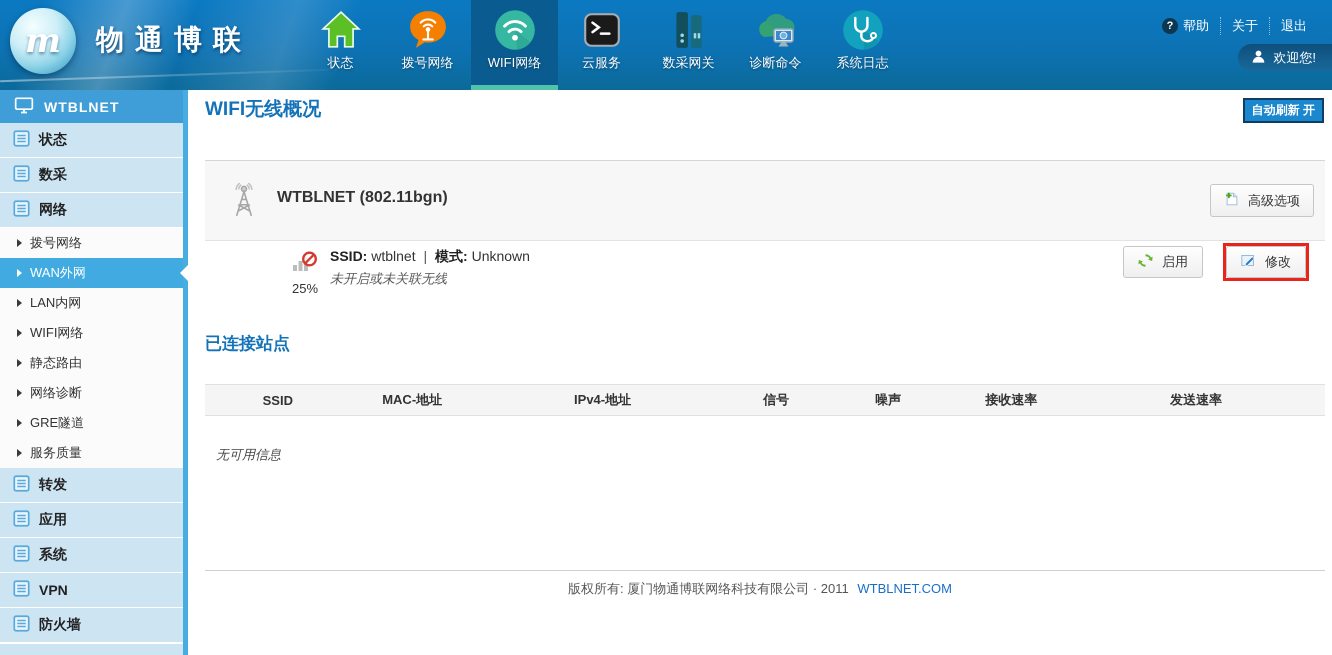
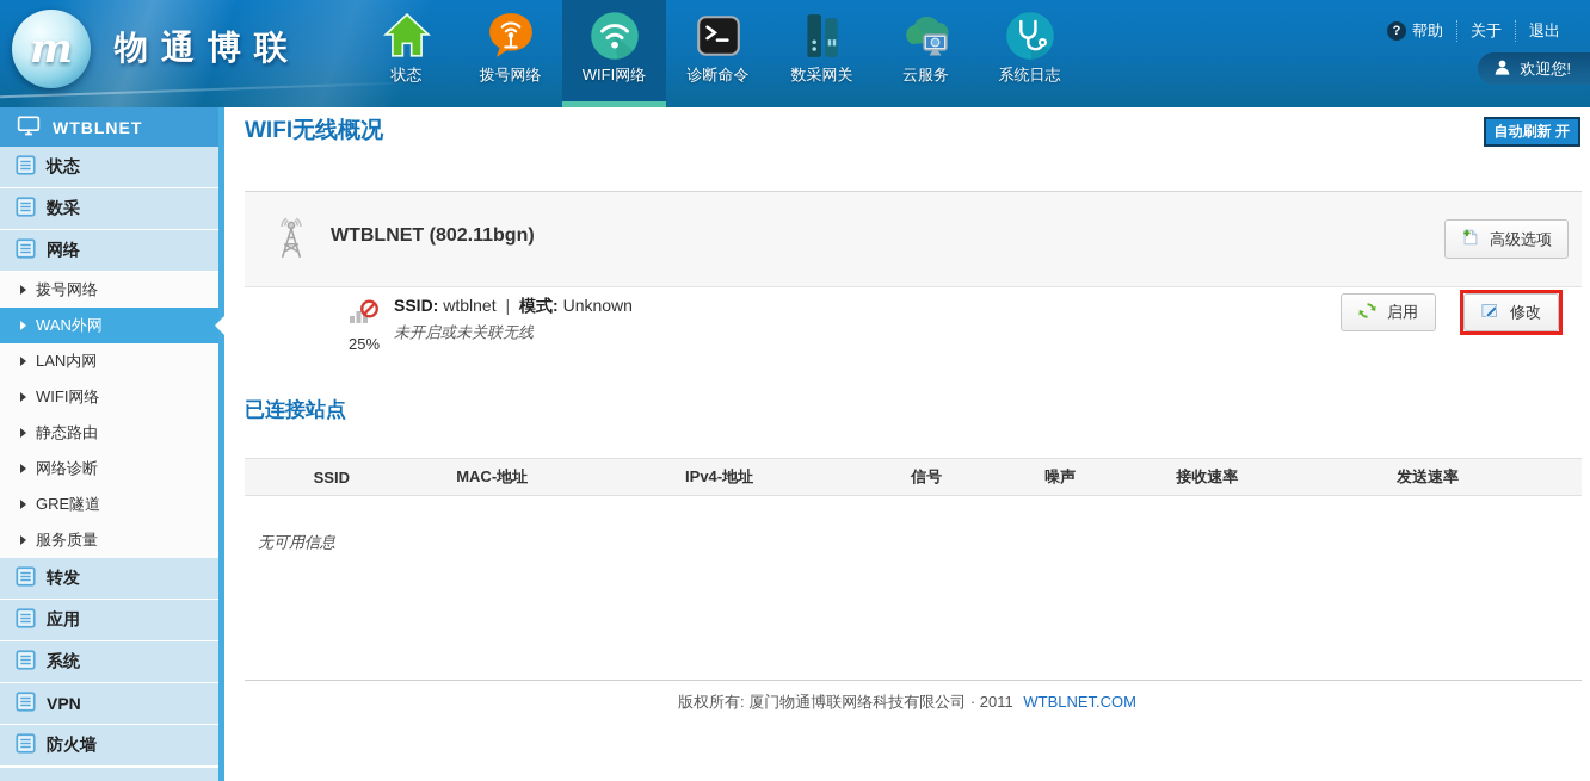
  m
  物通博联
  状态
  拨号网络
  WIFI网络
- 云服务
+ 诊断命令
  数采网关
- 诊断命令
+ 云服务
  系统日志
  ?
  帮助
  关于
  退出
  欢迎您!
  WTBLNET
  状态
  数采
  网络
  拨号网络
  WAN外网
  LAN内网
  WIFI网络
  静态路由
  网络诊断
  GRE隧道
  服务质量
  转发
  应用
  系统
  VPN
  防火墙
  WIFI无线概况
  自动刷新 开
  WTBLNET (802.11bgn)
  高级选项
  25%
  SSID: wtblnet | 模式: Unknown
  未开启或未关联无线
  启用
  修改
  已连接站点
  SSID
  MAC-地址
  IPv4-地址
  信号
  噪声
  接收速率
  发送速率
  无可用信息
  版权所有: 厦门物通博联网络科技有限公司 · 2011 WTBLNET.COM
